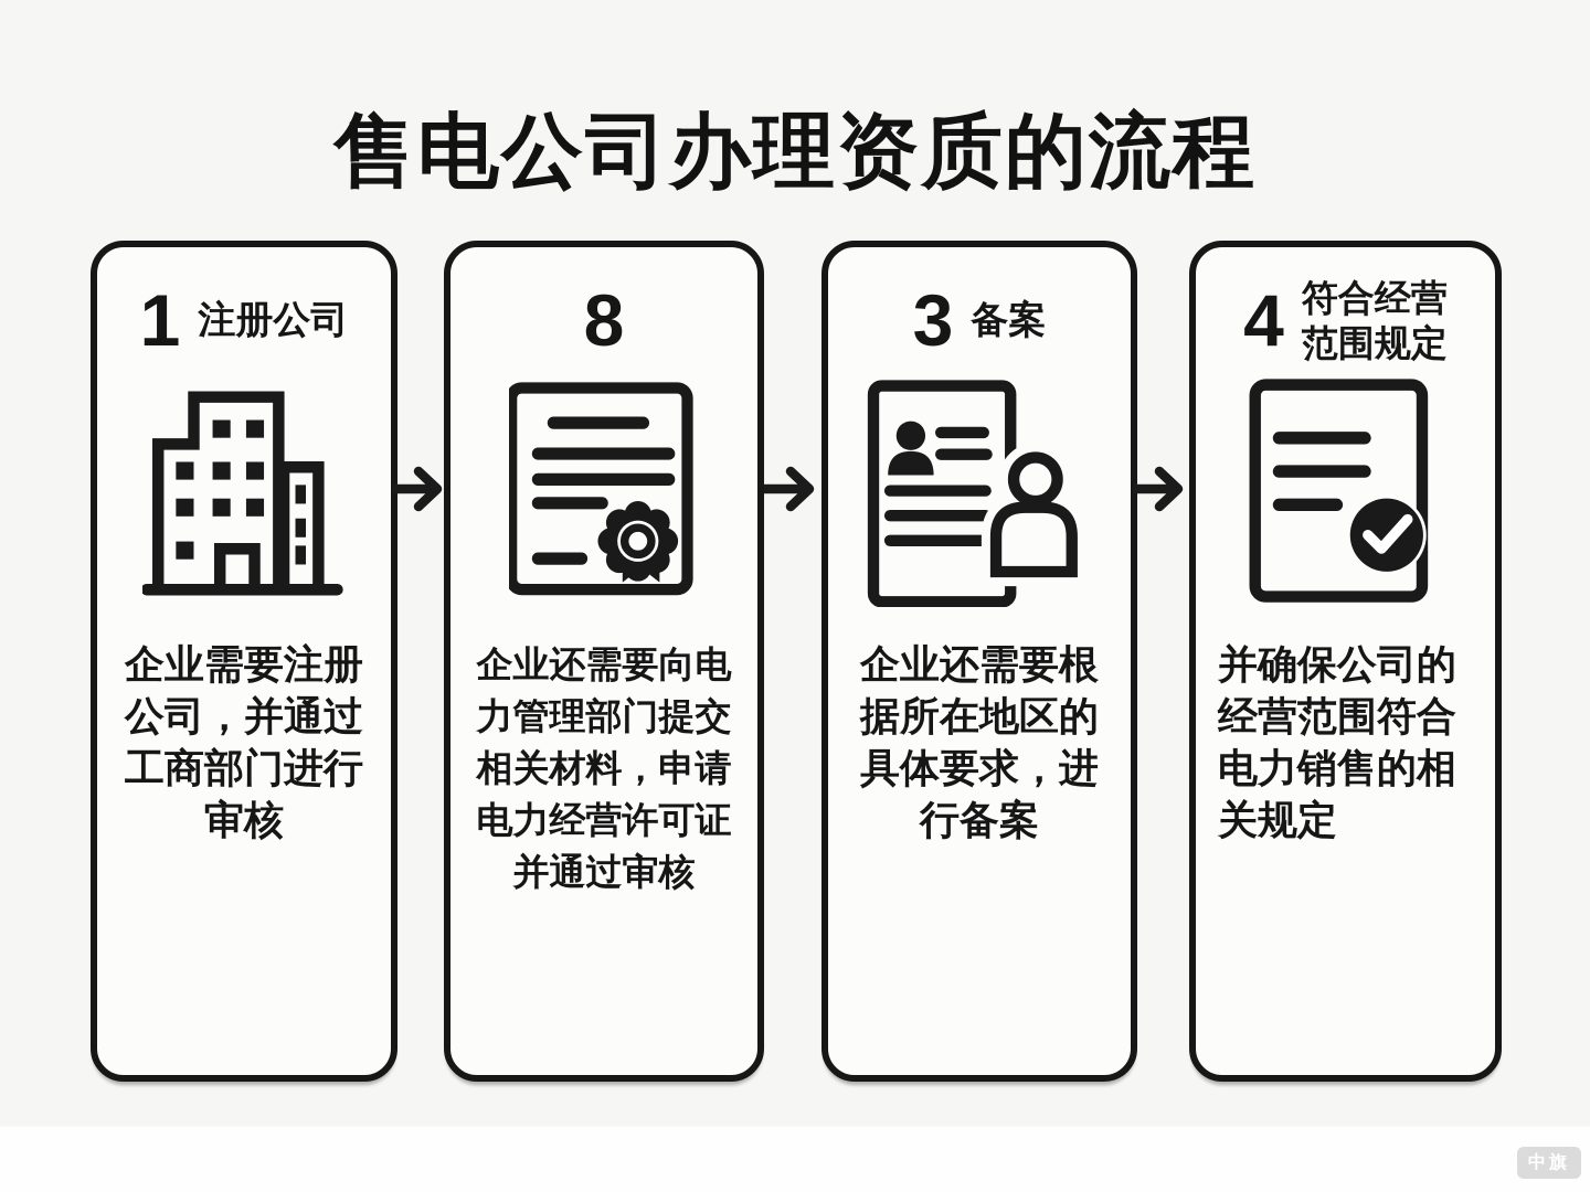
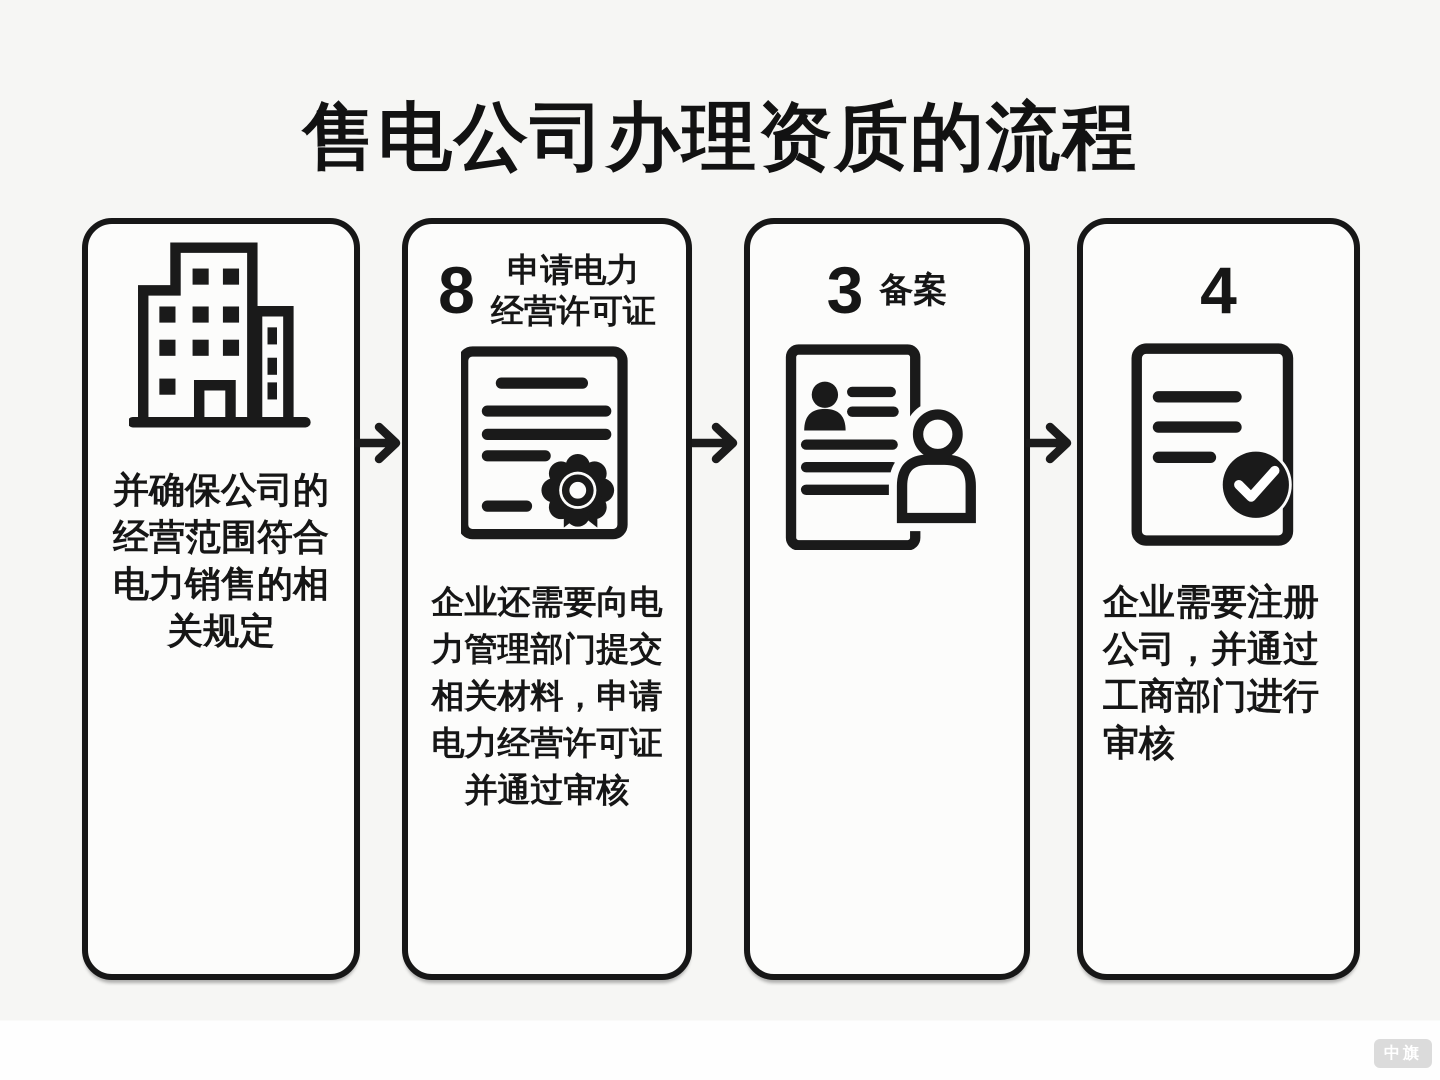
  售电公司办理资质的流程
- 1
- 注册公司
- 企业需要注册公司，并通过工商部门进行审核
+ 并确保公司的经营范围符合电力销售的相关规定
  8
+ 申请电力
+ 经营许可证
  企业还需要向电力管理部门提交相关材料，申请电力经营许可证并通过审核
  3
  备案
- 企业还需要根据所在地区的具体要求，进行备案
  4
- 符合经营
- 范围规定
- 并确保公司的经营范围符合电力销售的相关规定
+ 企业需要注册公司，并通过工商部门进行审核
  中旗
